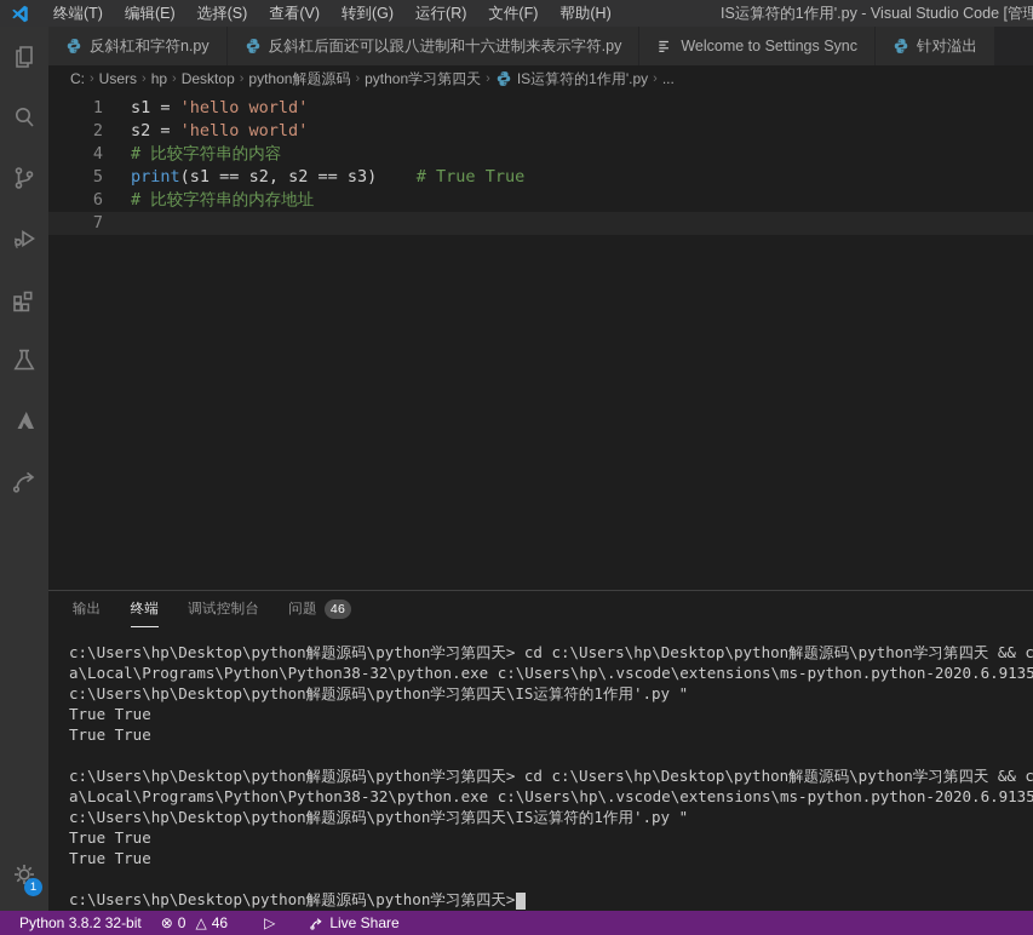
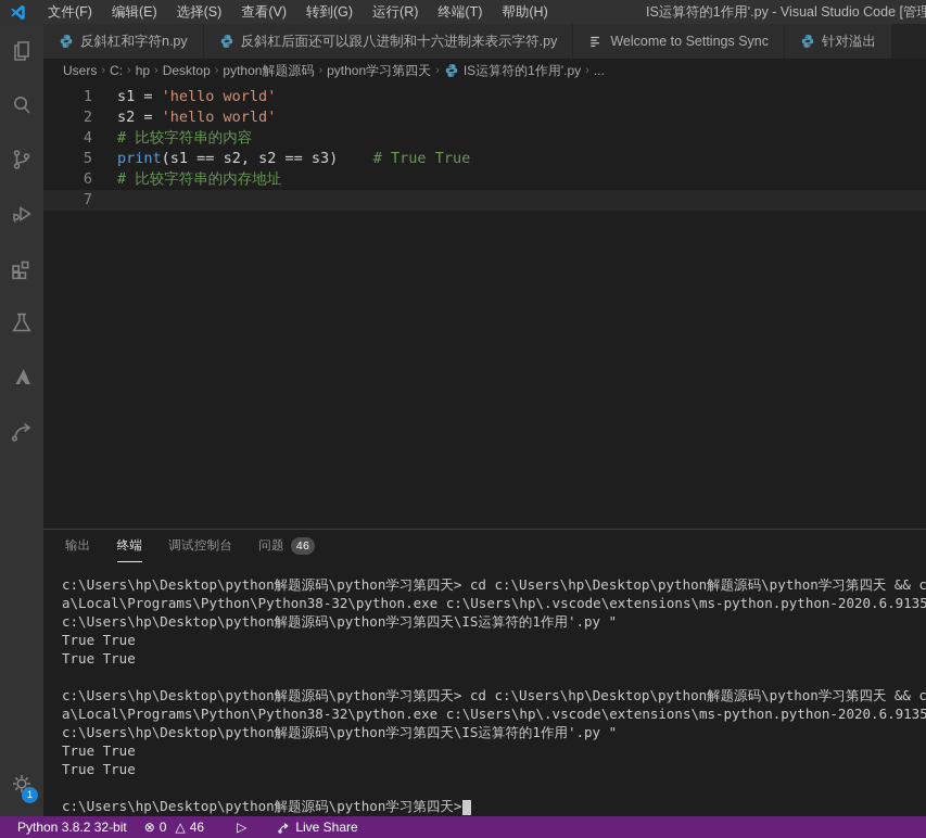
- 终端(T)
+ 文件(F)
  编辑(E)
  选择(S)
  查看(V)
  转到(G)
  运行(R)
- 文件(F)
+ 终端(T)
  帮助(H)
  IS运算符的1作用'.py - Visual Studio Code [管理
  1
  反斜杠和字符n.py
  反斜杠后面还可以跟八进制和十六进制来表示字符.py
  Welcome to Settings Sync
  针对溢出
- C:
+ Users
  ›
- Users
+ C:
  ›
  hp
  ›
  Desktop
  ›
  python解题源码
  ›
  python学习第四天
  ›
  IS运算符的1作用'.py
  ›
  ...
  1
  s1 = 'hello world'
  2
  s2 = 'hello world'
  4
  # 比较字符串的内容
  5
  print(s1 == s2, s2 == s3) # True True
  6
  # 比较字符串的内存地址
  7
  输出
  终端
  调试控制台
  问题
  46
  c:\Users\hp\Desktop\python解题源码\python学习第四天> cd c:\Users\hp\Desktop\python解题源码\python学习第四天 && c
  a\Local\Programs\Python\Python38-32\python.exe c:\Users\hp\.vscode\extensions\ms-python.python-2020.6.9135
  c:\Users\hp\Desktop\python解题源码\python学习第四天\IS运算符的1作用'.py "
  True True
  True True
  c:\Users\hp\Desktop\python解题源码\python学习第四天> cd c:\Users\hp\Desktop\python解题源码\python学习第四天 && c
  a\Local\Programs\Python\Python38-32\python.exe c:\Users\hp\.vscode\extensions\ms-python.python-2020.6.9135
  c:\Users\hp\Desktop\python解题源码\python学习第四天\IS运算符的1作用'.py "
  True True
  True True
  c:\Users\hp\Desktop\python解题源码\python学习第四天>
  Python 3.8.2 32-bit
  ⊗
  0
  △
  46
  ▷
  Live Share
